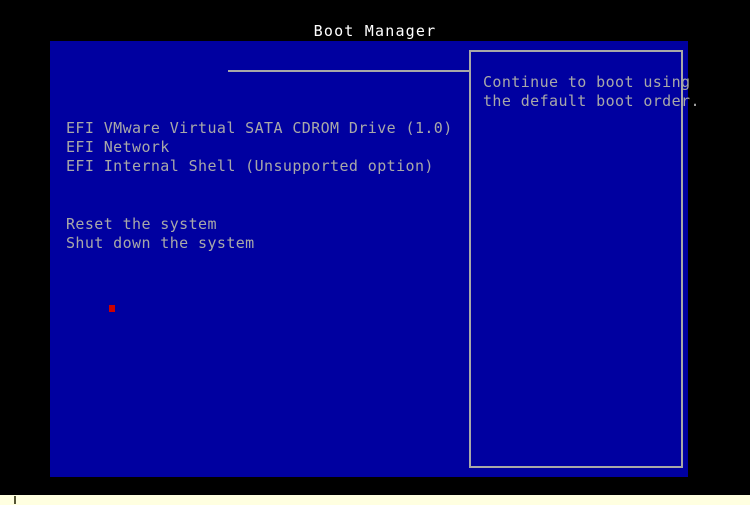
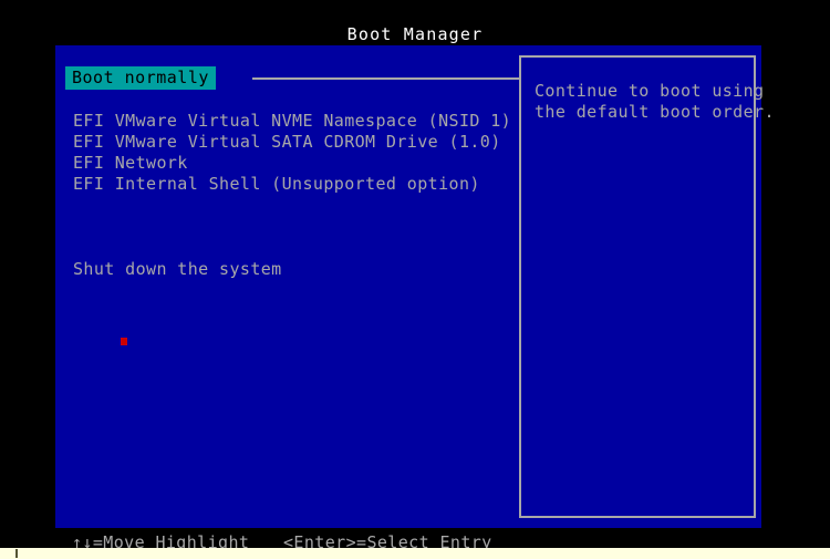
  Boot Manager
+ Boot normally
+ EFI VMware Virtual NVME Namespace (NSID 1)
  EFI VMware Virtual SATA CDROM Drive (1.0)
  EFI Network
  EFI Internal Shell (Unsupported option)
- Reset the system
  Shut down the system
  Continue to boot using
  the default boot order.
+ ↑↓=Move Highlight
+ <Enter>=Select Entry
